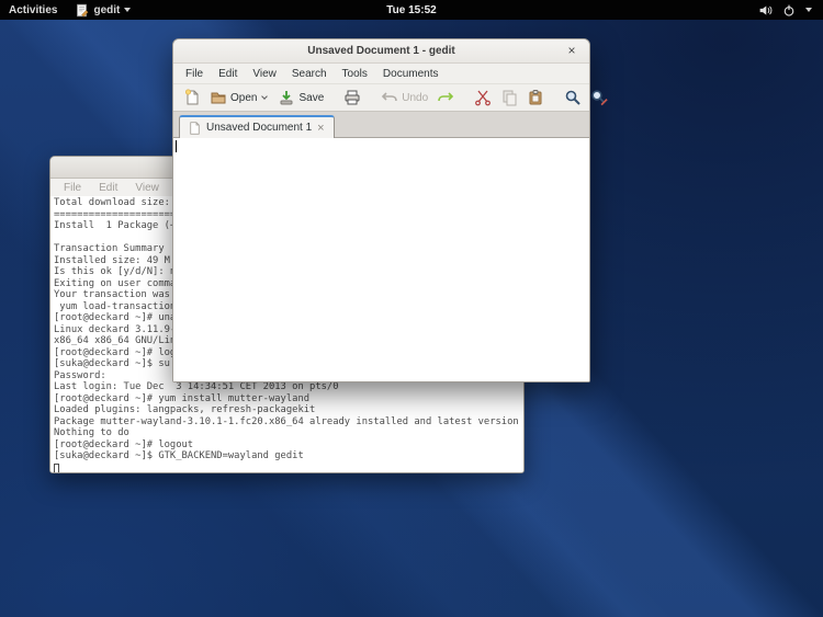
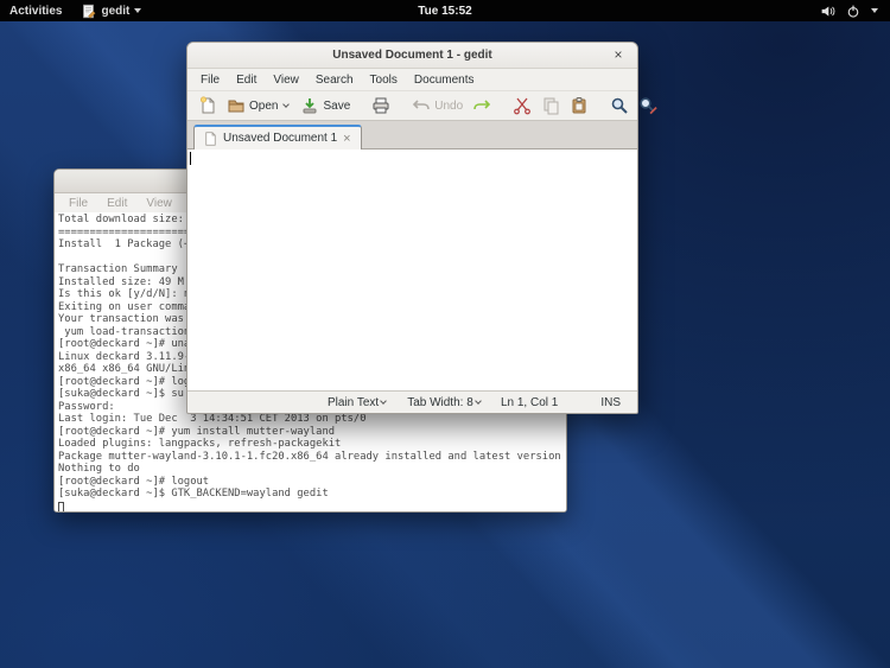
  Activities
  gedit
  Tue 15:52
  File
  Edit
  View
  Total download size:
  ====================
  Install 1 Package (
  Transaction Summary
  Installed size: 49 M
  Is this ok [y/d/N]:
  Exiting on user comm
  Your transaction was
  yum load-transactio
  [root@deckard ~]# un
  Linux deckard 3.11.9
  x86_64 x86_64 GNU/Li
  [root@deckard ~]# lo
  [suka@deckard ~]$ su
  Password:
  Last login: Tue Dec 3 14:34:51 CET 2013 on pts/0
  [root@deckard ~]# yum install mutter-wayland
  Loaded plugins: langpacks, refresh-packagekit
  Package mutter-wayland-3.10.1-1.fc20.x86_64 already installed and latest version
  Nothing to do
  [root@deckard ~]# logout
  [suka@deckard ~]$ GTK_BACKEND=wayland gedit
  Unsaved Document 1 - gedit
  ×
  File
  Edit
  View
  Search
  Tools
  Documents
  Open
  Save
  Undo
  Unsaved Document 1
  ×
+ Plain Text
+ Tab Width: 8
+ Ln 1, Col 1
+ INS
